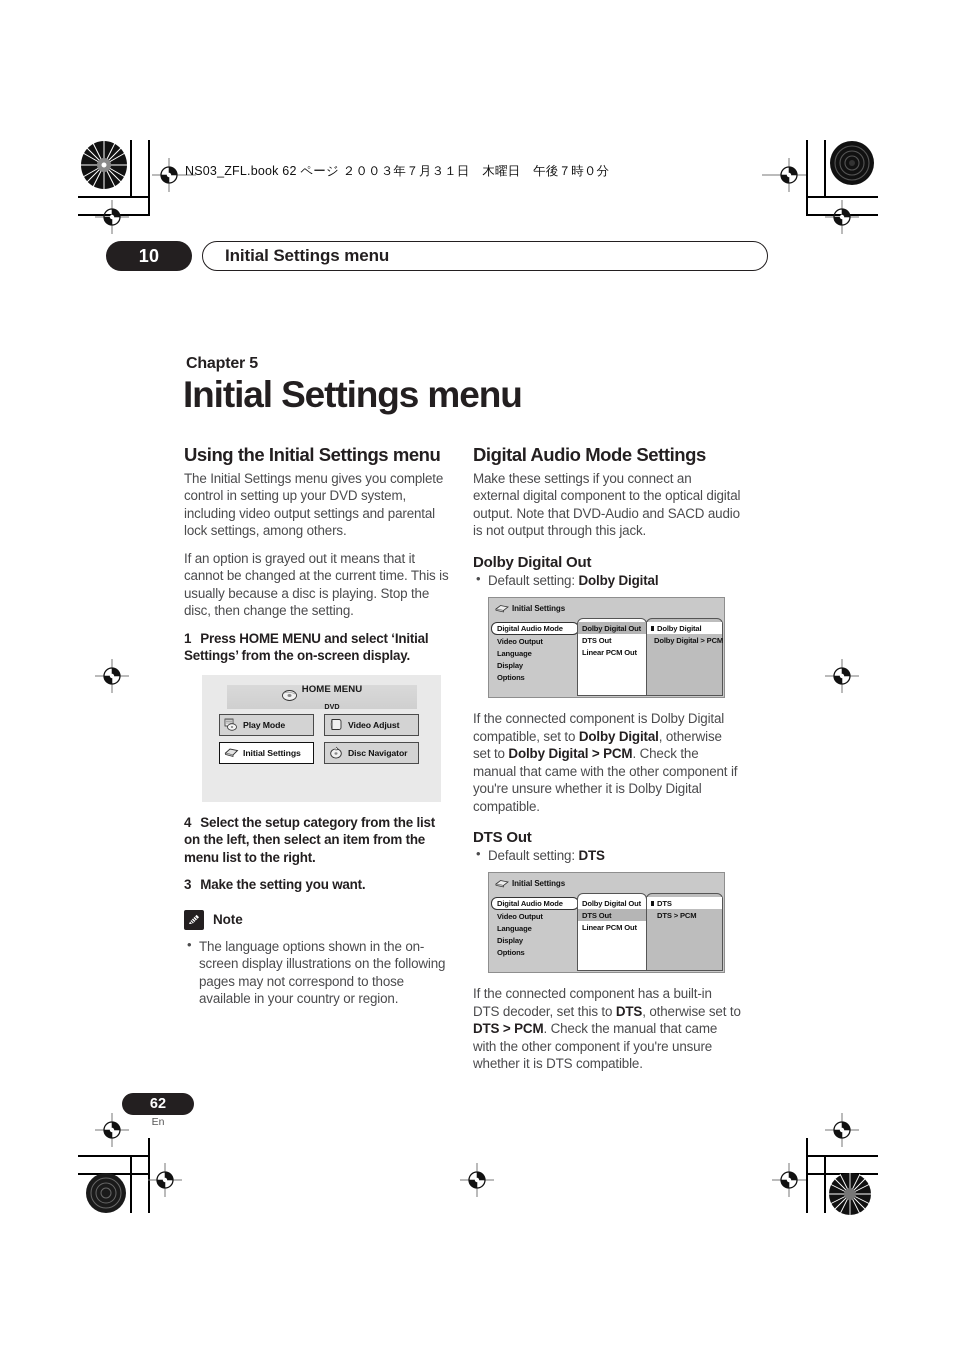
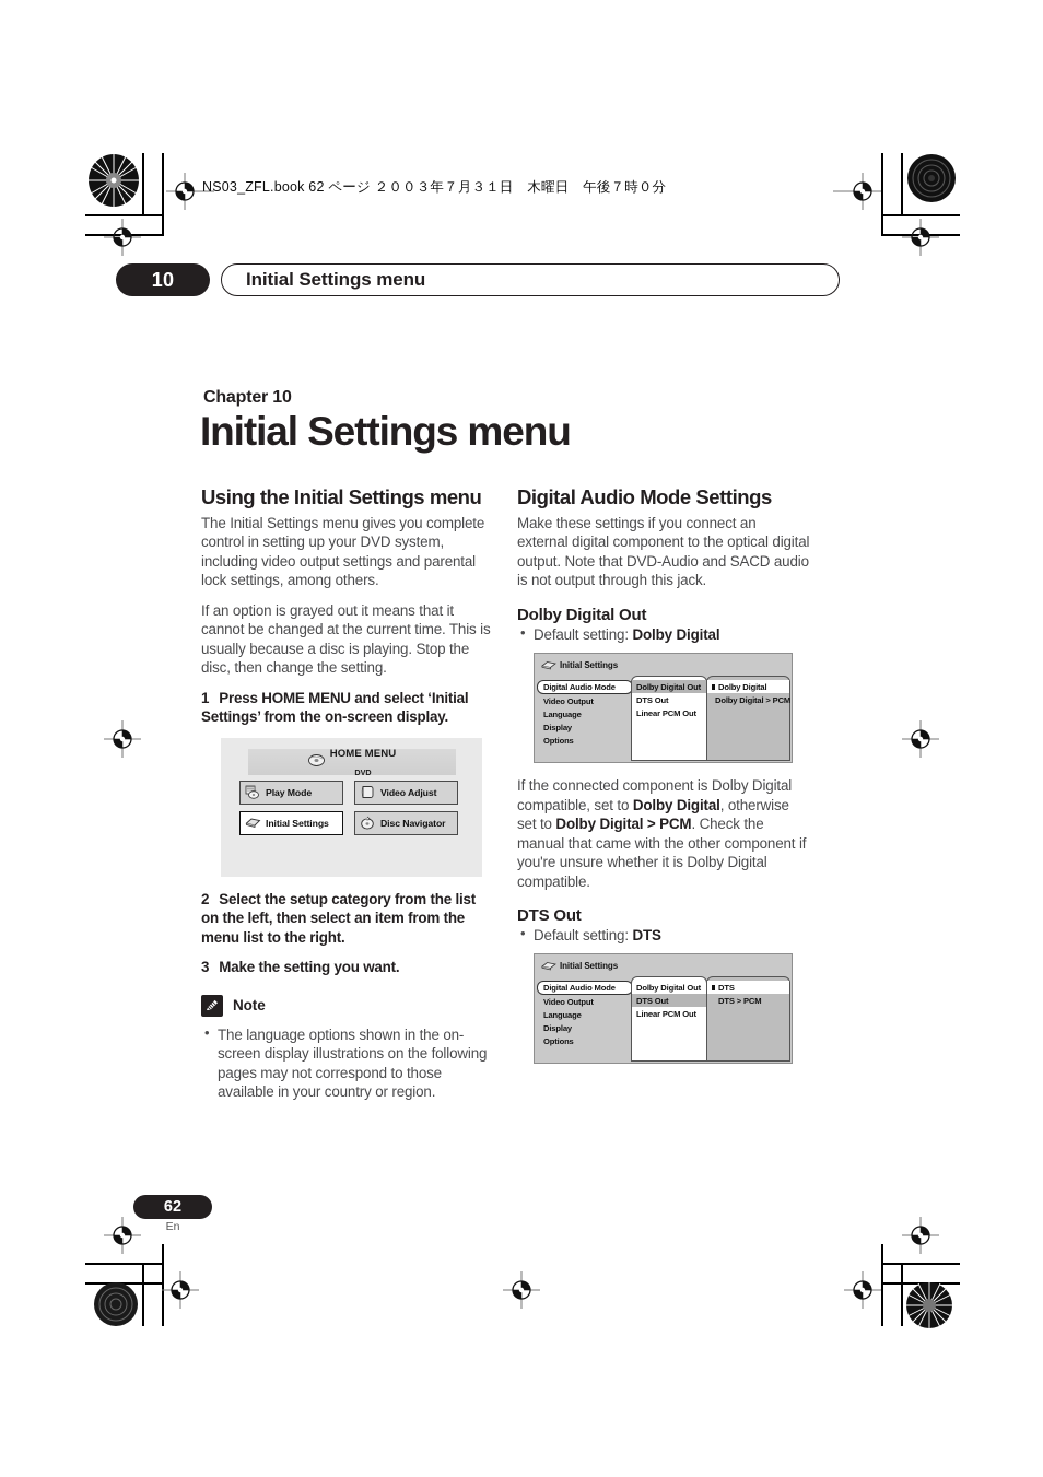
  NS03_ZFL.book 62 ページ ２００３年７月３１日 木曜日 午後７時０分
  10
  Initial Settings menu
- Chapter 5
+ Chapter 10
  Initial Settings menu
  Using the Initial Settings menu
  The Initial Settings menu gives you complete control in setting up your DVD system, including video output settings and parental lock settings, among others.
  If an option is grayed out it means that it cannot be changed at the current time. This is usually because a disc is playing. Stop the disc, then change the setting.
  1 Press HOME MENU and select ‘Initial Settings’ from the on-screen display.
  HOME MENU
  DVD
  Play Mode
  Video Adjust
  Initial Settings
  Disc Navigator
- 4 Select the setup category from the list on the left, then select an item from the menu list to the right.
+ 2 Select the setup category from the list on the left, then select an item from the menu list to the right.
  3 Make the setting you want.
  Note
  The language options shown in the on-screen display illustrations on the following pages may not correspond to those available in your country or region.
  Digital Audio Mode Settings
  Make these settings if you connect an external digital component to the optical digital output. Note that DVD-Audio and SACD audio is not output through this jack.
  Dolby Digital Out
  Default setting: Dolby Digital
  Initial Settings
  Digital Audio Mode
  Video Output
  Language
  Display
  Options
  Dolby Digital Out
  DTS Out
  Linear PCM Out
  Dolby Digital
  Dolby Digital > PCM
  If the connected component is Dolby Digital compatible, set to Dolby Digital, otherwise set to Dolby Digital > PCM. Check the manual that came with the other component if you're unsure whether it is Dolby Digital compatible.
  DTS Out
  Default setting: DTS
  Initial Settings
  Digital Audio Mode
  Video Output
  Language
  Display
  Options
  Dolby Digital Out
  DTS Out
  Linear PCM Out
  DTS
  DTS > PCM
- If the connected component has a built-in DTS decoder, set this to DTS, otherwise set to DTS > PCM. Check the manual that came with the other component if you're unsure whether it is DTS compatible.
  62
  En
